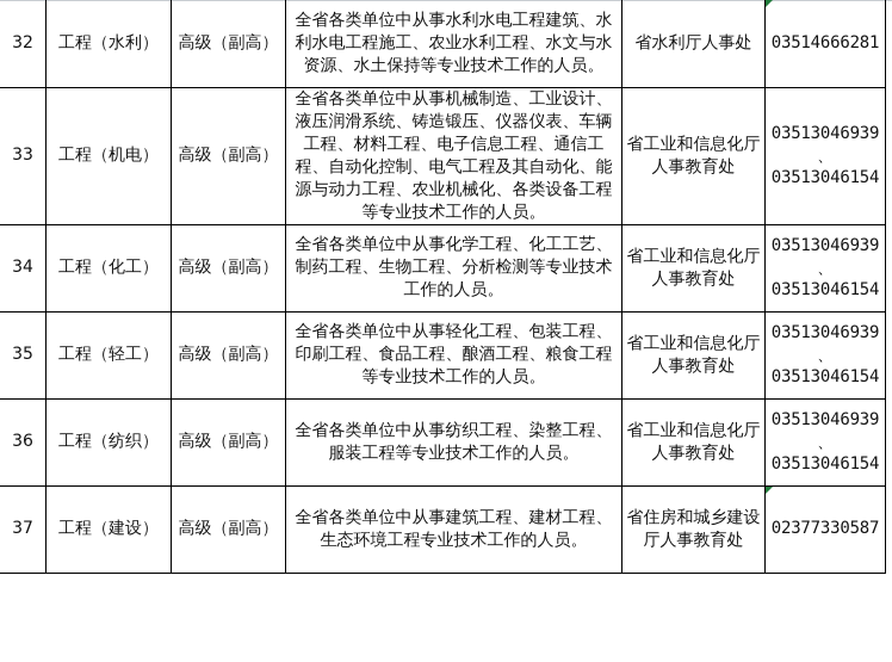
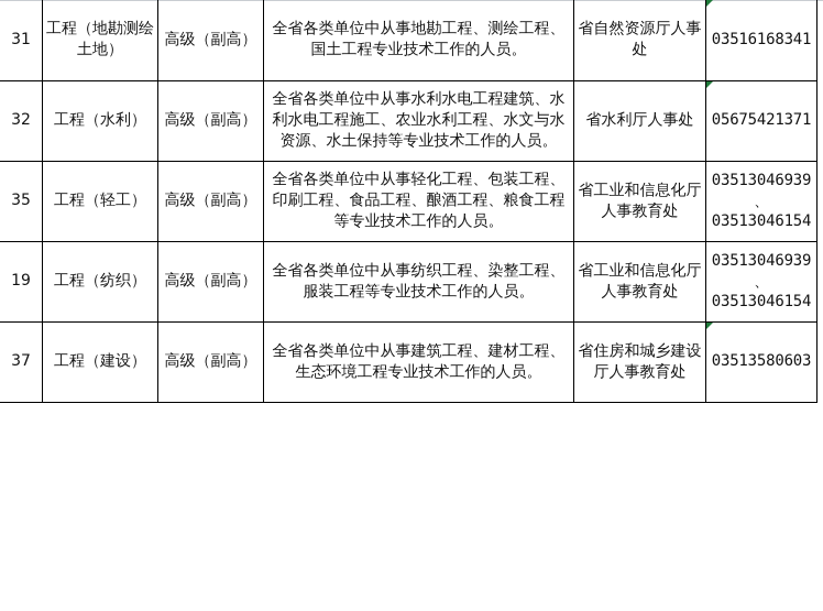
+ 31	工程（地勘测绘土地）	高级（副高）	全省各类单位中从事地勘工程、测绘工程、国土工程专业技术工作的人员。	省自然资源厅人事处	03516168341
- 32	工程（水利）	高级（副高）	全省各类单位中从事水利水电工程建筑、水利水电工程施工、农业水利工程、水文与水资源、水土保持等专业技术工作的人员。	省水利厅人事处	03514666281
+ 32	工程（水利）	高级（副高）	全省各类单位中从事水利水电工程建筑、水利水电工程施工、农业水利工程、水文与水资源、水土保持等专业技术工作的人员。	省水利厅人事处	05675421371
- 33	工程（机电）	高级（副高）	全省各类单位中从事机械制造、工业设计、液压润滑系统、铸造锻压、仪器仪表、车辆工程、材料工程、电子信息工程、通信工程、自动化控制、电气工程及其自动化、能源与动力工程、农业机械化、各类设备工程等专业技术工作的人员。	省工业和信息化厅人事教育处	03513046939 、 03513046154
- 34	工程（化工）	高级（副高）	全省各类单位中从事化学工程、化工工艺、制药工程、生物工程、分析检测等专业技术工作的人员。	省工业和信息化厅人事教育处	03513046939 、 03513046154
  35	工程（轻工）	高级（副高）	全省各类单位中从事轻化工程、包装工程、印刷工程、食品工程、酿酒工程、粮食工程等专业技术工作的人员。	省工业和信息化厅人事教育处	03513046939 、 03513046154
- 36	工程（纺织）	高级（副高）	全省各类单位中从事纺织工程、染整工程、服装工程等专业技术工作的人员。	省工业和信息化厅人事教育处	03513046939 、 03513046154
+ 19	工程（纺织）	高级（副高）	全省各类单位中从事纺织工程、染整工程、服装工程等专业技术工作的人员。	省工业和信息化厅人事教育处	03513046939 、 03513046154
- 37	工程（建设）	高级（副高）	全省各类单位中从事建筑工程、建材工程、生态环境工程专业技术工作的人员。	省住房和城乡建设厅人事教育处	02377330587
+ 37	工程（建设）	高级（副高）	全省各类单位中从事建筑工程、建材工程、生态环境工程专业技术工作的人员。	省住房和城乡建设厅人事教育处	03513580603
